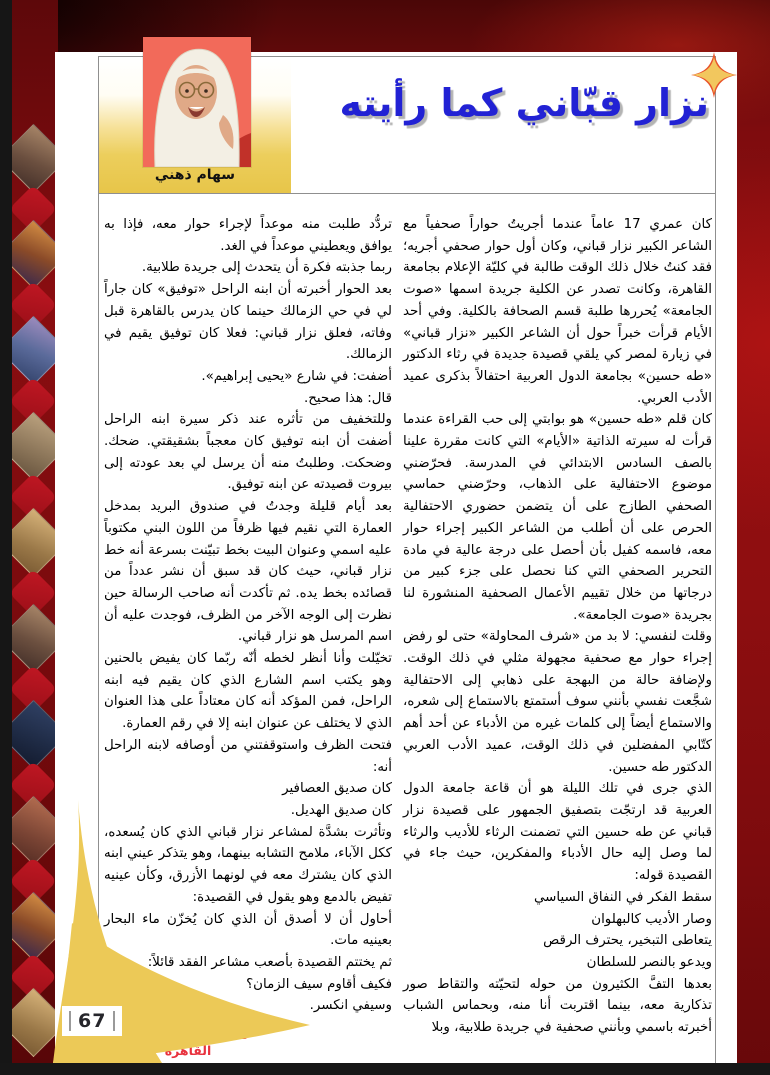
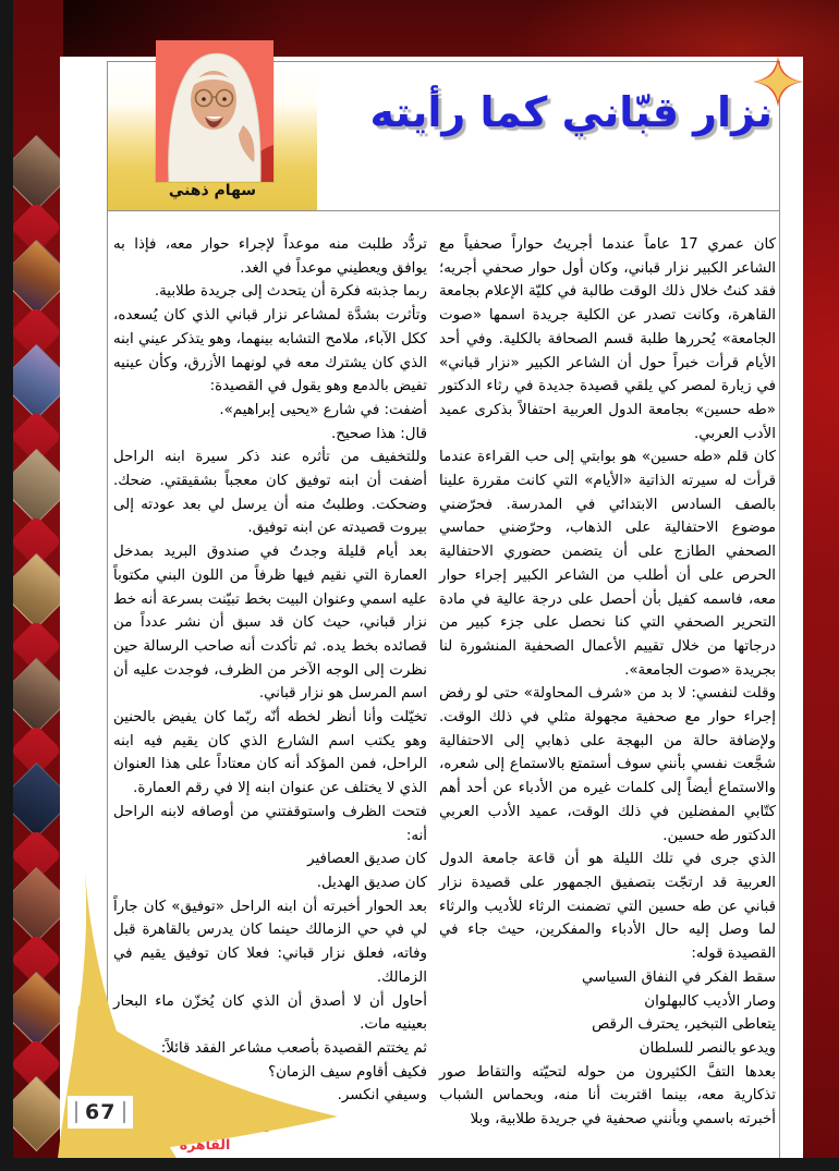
  سهام ذهني
  نزار قبّاني كما رأيته
  كان عمري 17 عاماً عندما أجريتُ حواراً صحفياً مع الشاعر الكبير نزار قباني، وكان أول حوار صحفي أجريه؛ فقد كنتُ خلال ذلك الوقت طالبة في كليّة الإعلام بجامعة القاهرة، وكانت تصدر عن الكلية جريدة اسمها «صوت الجامعة» يُحررها طلبة قسم الصحافة بالكلية. وفي أحد الأيام قرأت خبراً حول أن الشاعر الكبير «نزار قباني» في زيارة لمصر كي يلقي قصيدة جديدة في رثاء الدكتور «طه حسين» بجامعة الدول العربية احتفالاً بذكرى عميد الأدب العربي.
  كان قلم «طه حسين» هو بوابتي إلى حب القراءة عندما قرأت له سيرته الذاتية «الأيام» التي كانت مقررة علينا بالصف السادس الابتدائي في المدرسة. فحرّضني موضوع الاحتفالية على الذهاب، وحرّضني حماسي الصحفي الطازج على أن يتضمن حضوري الاحتفالية الحرص على أن أطلب من الشاعر الكبير إجراء حوار معه، فاسمه كفيل بأن أحصل على درجة عالية في مادة التحرير الصحفي التي كنا نحصل على جزء كبير من درجاتها من خلال تقييم الأعمال الصحفية المنشورة لنا بجريدة «صوت الجامعة».
  وقلت لنفسي: لا بد من «شرف المحاولة» حتى لو رفض إجراء حوار مع صحفية مجهولة مثلي في ذلك الوقت. ولإضافة حالة من البهجة على ذهابي إلى الاحتفالية شجَّعت نفسي بأنني سوف أستمتع بالاستماع إلى شعره، والاستماع أيضاً إلى كلمات غيره من الأدباء عن أحد أهم كتّابي المفضلين في ذلك الوقت، عميد الأدب العربي الدكتور طه حسين.
  الذي جرى في تلك الليلة هو أن قاعة جامعة الدول العربية قد ارتجّت بتصفيق الجمهور على قصيدة نزار قباني عن طه حسين التي تضمنت الرثاء للأديب والرثاء لما وصل إليه حال الأدباء والمفكرين، حيث جاء في القصيدة قوله:
  سقط الفكر في النفاق السياسي
  وصار الأديب كالبهلوان
  يتعاطى التبخير، يحترف الرقص
  ويدعو بالنصر للسلطان
  بعدها التفَّ الكثيرون من حوله لتحيّته والتقاط صور تذكارية معه، بينما اقتربت أنا منه، وبحماس الشباب أخبرته باسمي وبأنني صحفية في جريدة طلابية، وبلا
  تردُّد طلبت منه موعداً لإجراء حوار معه، فإذا به يوافق ويعطيني موعداً في الغد.
  ربما جذبته فكرة أن يتحدث إلى جريدة طلابية.
- بعد الحوار أخبرته أن ابنه الراحل «توفيق» كان جاراً لي في حي الزمالك حينما كان يدرس بالقاهرة قبل وفاته، فعلق نزار قباني: فعلا كان توفيق يقيم في الزمالك.
+ وتأثرت بشدَّة لمشاعر نزار قباني الذي كان يُسعده، ككل الآباء، ملامح التشابه بينهما، وهو يتذكر عيني ابنه الذي كان يشترك معه في لونهما الأزرق، وكأن عينيه تفيض بالدمع وهو يقول في القصيدة:
  أضفت: في شارع «يحيى إبراهيم».
  قال: هذا صحيح.
  وللتخفيف من تأثره عند ذكر سيرة ابنه الراحل أضفت أن ابنه توفيق كان معجباً بشقيقتي. ضحك. وضحكت. وطلبتُ منه أن يرسل لي بعد عودته إلى بيروت قصيدته عن ابنه توفيق.
  بعد أيام قليلة وجدتُ في صندوق البريد بمدخل العمارة التي نقيم فيها ظرفاً من اللون البني مكتوباً عليه اسمي وعنوان البيت بخط تبيّنت بسرعة أنه خط نزار قباني، حيث كان قد سبق أن نشر عدداً من قصائده بخط يده. ثم تأكدت أنه صاحب الرسالة حين نظرت إلى الوجه الآخر من الظرف، فوجدت عليه أن اسم المرسل هو نزار قباني.
  تخيّلت وأنا أنظر لخطه أنّه ربّما كان يفيض بالحنين وهو يكتب اسم الشارع الذي كان يقيم فيه ابنه الراحل، فمن المؤكد أنه كان معتاداً على هذا العنوان الذي لا يختلف عن عنوان ابنه إلا في رقم العمارة.
  فتحت الظرف واستوقفتني من أوصافه لابنه الراحل أنه:
  كان صديق العصافير
  كان صديق الهديل.
- وتأثرت بشدَّة لمشاعر نزار قباني الذي كان يُسعده، ككل الآباء، ملامح التشابه بينهما، وهو يتذكر عيني ابنه الذي كان يشترك معه في لونهما الأزرق، وكأن عينيه تفيض بالدمع وهو يقول في القصيدة:
+ بعد الحوار أخبرته أن ابنه الراحل «توفيق» كان جاراً لي في حي الزمالك حينما كان يدرس بالقاهرة قبل وفاته، فعلق نزار قباني: فعلا كان توفيق يقيم في الزمالك.
  أحاول أن لا أصدق أن الذي كان يُخزّن ماء البحار بعينيه مات.
  ثم يختتم القصيدة بأصعب مشاعر الفقد قائلاً:
  فكيف أقاوم سيف الزمان؟
  وسيفي انكسر.
  67
